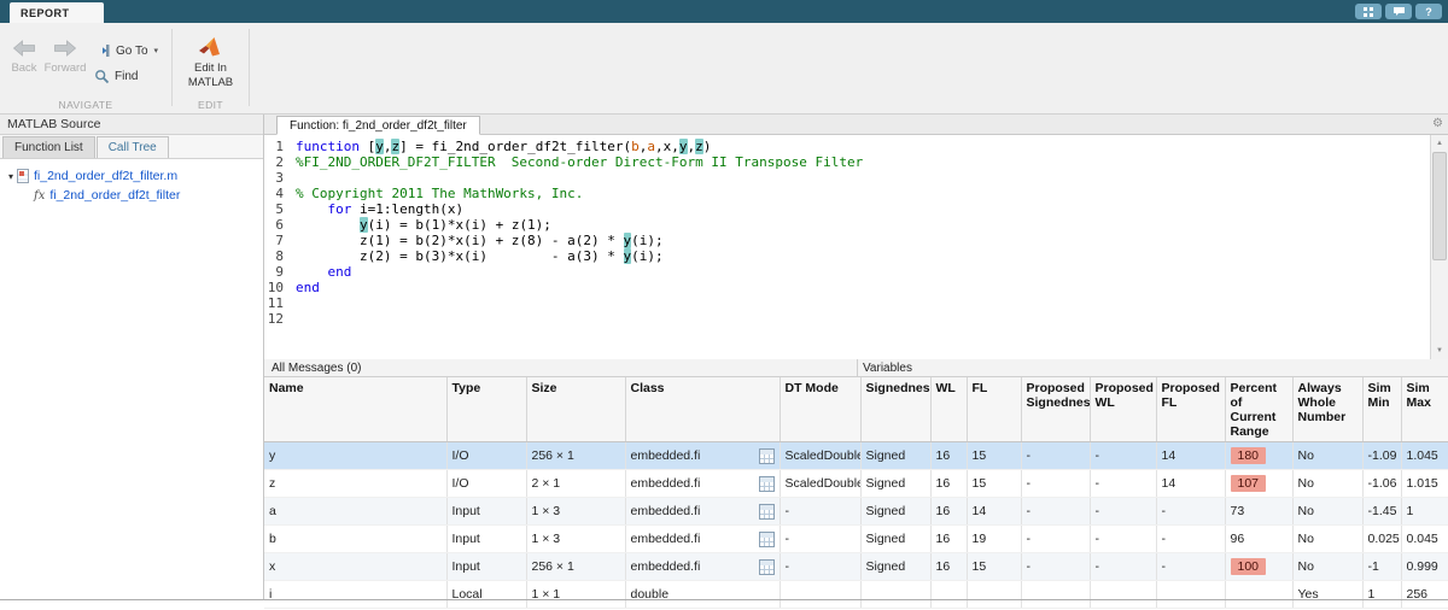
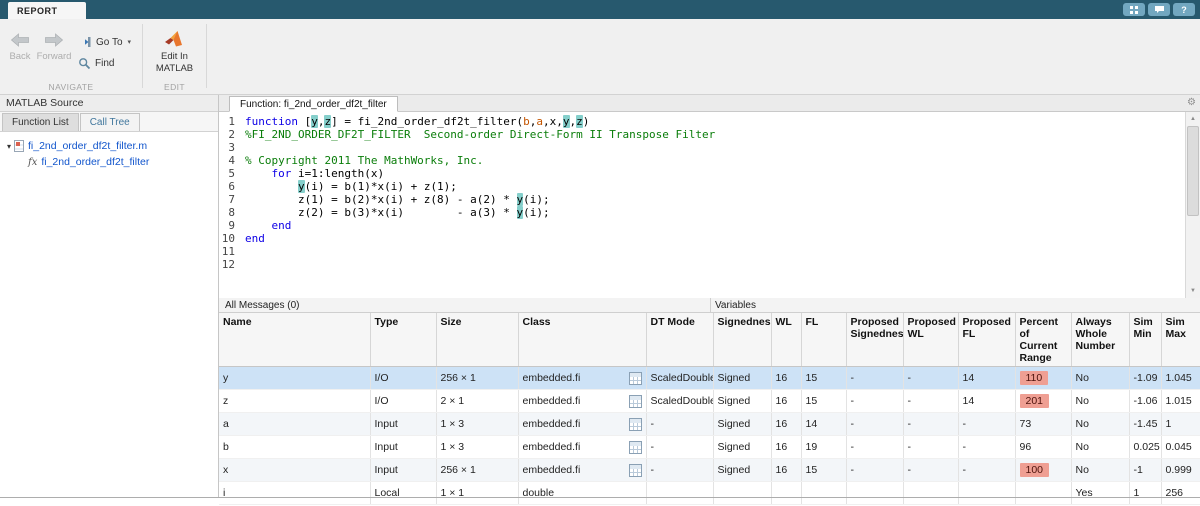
  REPORT
  ?
  Back
  Forward
  Go To
  Find
  Edit In
  MATLAB
  NAVIGATE
  EDIT
  MATLAB Source
  Function List
  Call Tree
  ▾
  fi_2nd_order_df2t_filter.m
  fx
  fi_2nd_order_df2t_filter
  Function: fi_2nd_order_df2t_filter
  ⚙
  1
  function [y,z] = fi_2nd_order_df2t_filter(b,a,x,y,z)
  2
  %FI_2ND_ORDER_DF2T_FILTER Second-order Direct-Form II Transpose Filter
  3
  4
  % Copyright 2011 The MathWorks, Inc.
  5
  for i=1:length(x)
  6
  y(i) = b(1)*x(i) + z(1);
  7
  z(1) = b(2)*x(i) + z(8) - a(2) * y(i);
  8
  z(2) = b(3)*x(i) - a(3) * y(i);
  9
  end
  10
  end
  11
  12
  All Messages (0)
  Variables
  Name	Type	Size	Class	DT Mode	Signednes	WL	FL	Proposed Signednes	Proposed WL	Proposed FL	Percent of Current Range	Always Whole Number	Sim Min	Sim Max
- y	I/O	256 × 1	embedded.fi	ScaledDoubl	Signed	16	15	-	-	14	180	No	-1.09	1.045
+ y	I/O	256 × 1	embedded.fi	ScaledDoubl	Signed	16	15	-	-	14	110	No	-1.09	1.045
- z	I/O	2 × 1	embedded.fi	ScaledDouble	Signed	16	15	-	-	14	107	No	-1.06	1.015
+ z	I/O	2 × 1	embedded.fi	ScaledDouble	Signed	16	15	-	-	14	201	No	-1.06	1.015
  a	Input	1 × 3	embedded.fi	-	Signed	16	14	-	-	-	73	No	-1.45	1
  b	Input	1 × 3	embedded.fi	-	Signed	16	19	-	-	-	96	No	0.025	0.045
  x	Input	256 × 1	embedded.fi	-	Signed	16	15	-	-	-	100	No	-1	0.999
  i	Local	1 × 1	double									Yes	1	256
